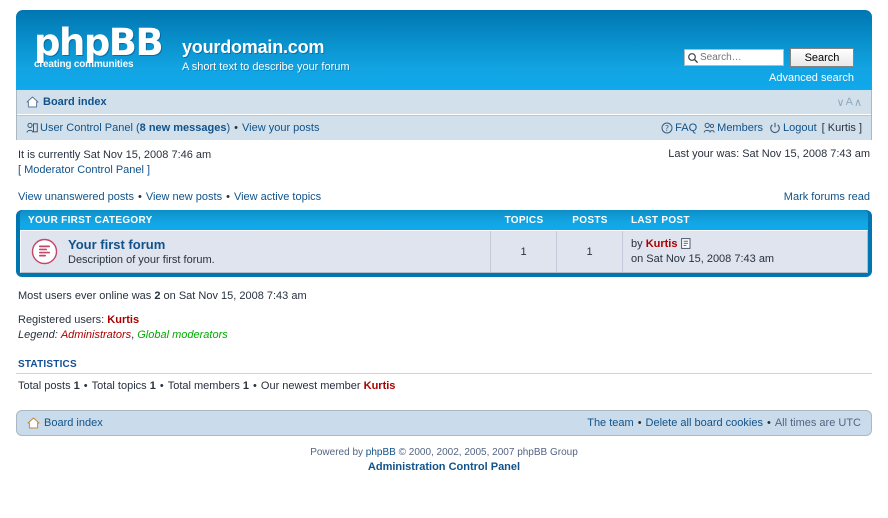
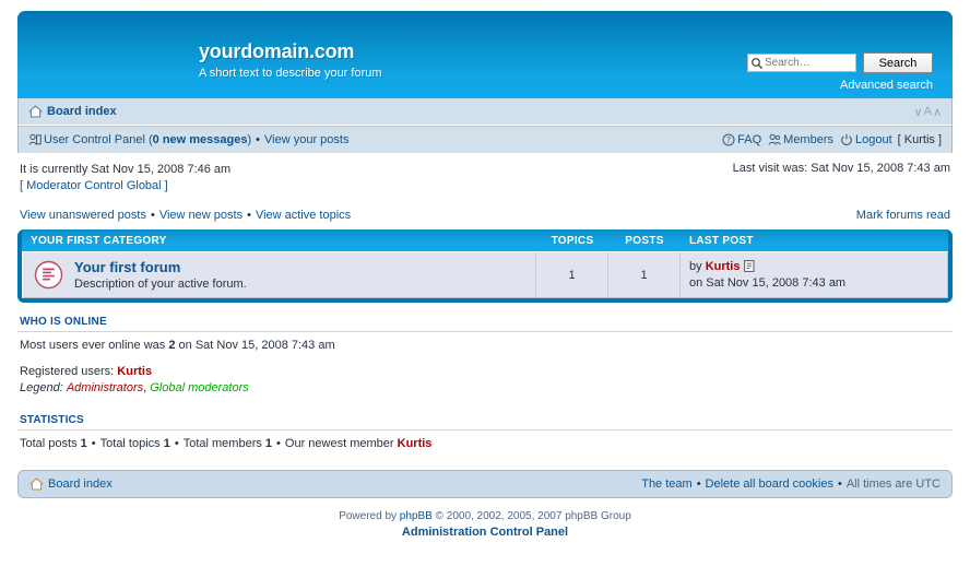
- phpBB
- creating communities
  yourdomain.com
  A short text to describe your forum
  Search…
  Search
  Advanced search
  Board index
  ∨
  A
  ∧
- User Control Panel (8 new messages)
+ User Control Panel (0 new messages)
  •
  View your posts
  ?
  FAQ
  Members
  Logout
  [ Kurtis ]
  It is currently Sat Nov 15, 2008 7:46 am
- [ Moderator Control Panel ]
+ [ Moderator Control Global ]
- Last your was: Sat Nov 15, 2008 7:43 am
+ Last visit was: Sat Nov 15, 2008 7:43 am
  View unanswered posts • View new posts • View active topics
  Mark forums read
  YOUR FIRST CATEGORY
  TOPICS
  POSTS
  LAST POST
  Your first forum
- Description of your first forum.
+ Description of your active forum.
  1
  1
  by Kurtis
  on Sat Nov 15, 2008 7:43 am
+ WHO IS ONLINE
  Most users ever online was 2 on Sat Nov 15, 2008 7:43 am
  Registered users: Kurtis
  Legend: Administrators, Global moderators
  STATISTICS
  Total posts 1 • Total topics 1 • Total members 1 • Our newest member Kurtis
  Board index
  The team • Delete all board cookies • All times are UTC
  Powered by phpBB © 2000, 2002, 2005, 2007 phpBB Group
  Administration Control Panel
